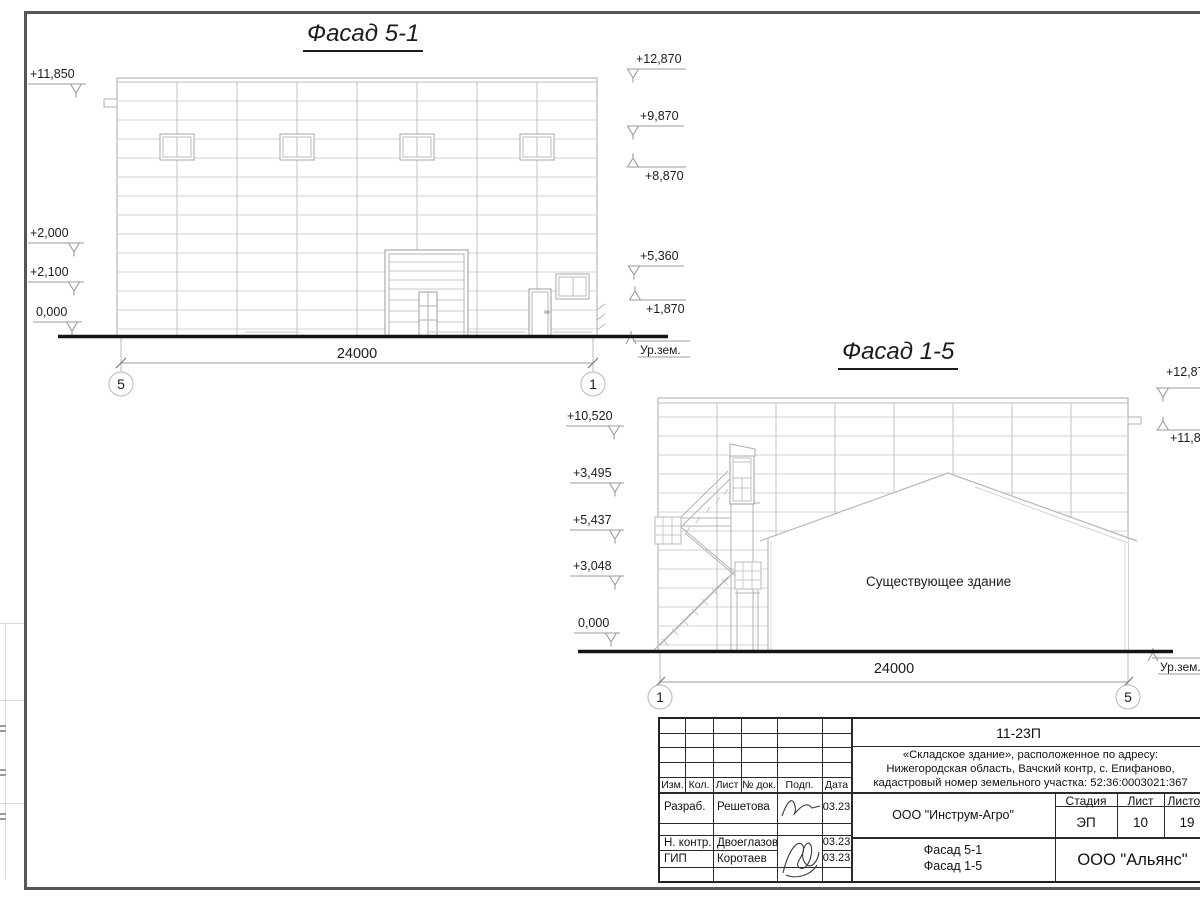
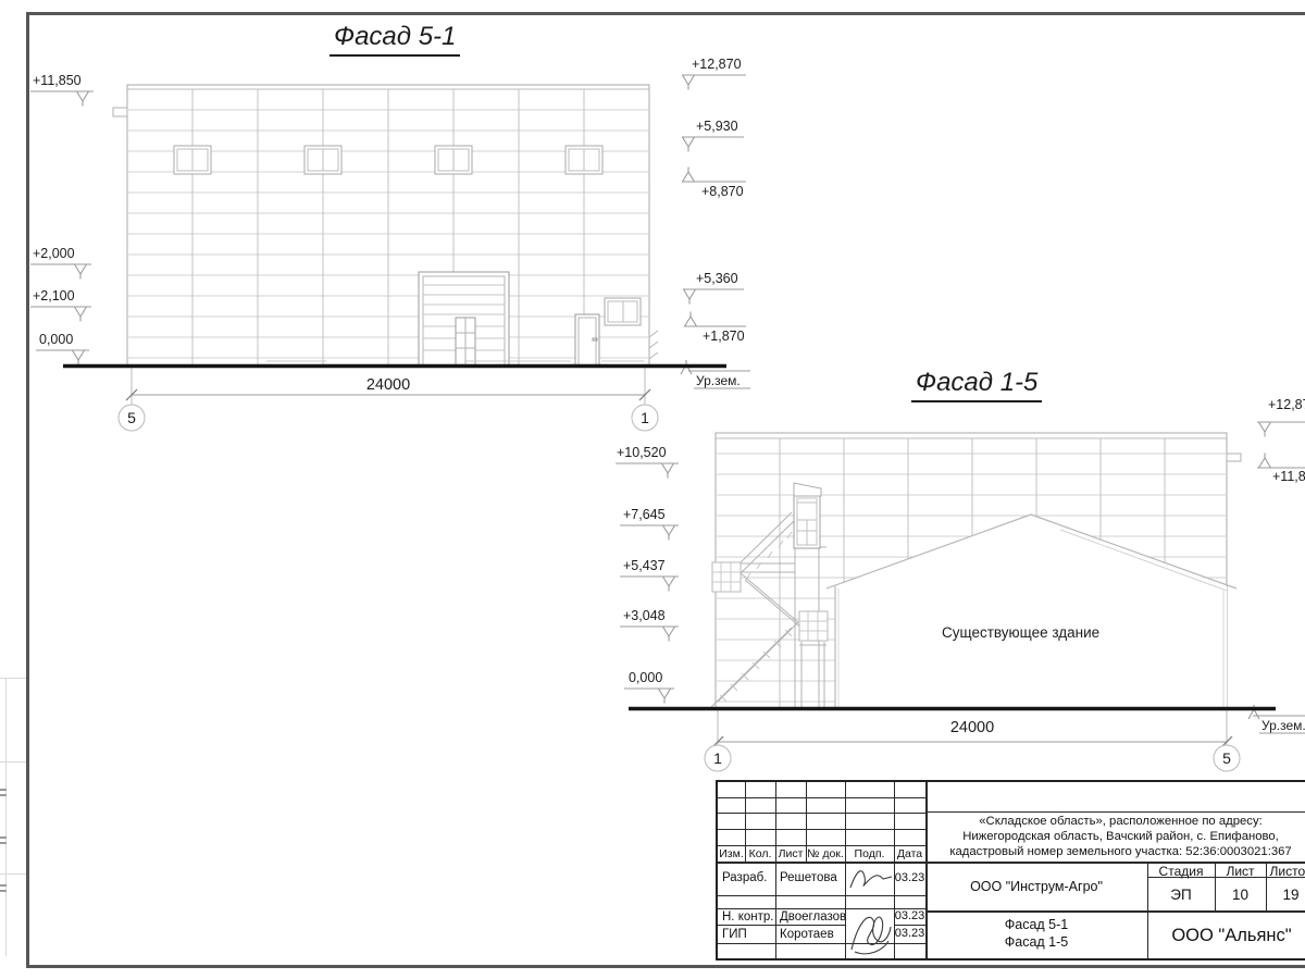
  Фасад 5-1
  Фасад 1-5
  +11,850
  +2,000
  +2,100
  0,000
  +12,870
- +9,870
+ +5,930
  +8,870
  +5,360
  +1,870
  +10,520
- +3,495
+ +7,645
  +5,437
  +3,048
  0,000
  +12,8
  +11,8
  Ур.зем.
  Ур.зем.
  24000
  24000
  5
  1
  1
  5
  Существующее здание
  Изм.
  Кол.
  Лист
  № док.
  Подп.
  Дата
  Разраб.
  Решетова
  03.23
  Н. контр.
  Двоеглазов
  03.23
  ГИП
  Коротаев
  03.23
- 11-23П
- «Складское здание», расположенное по адресу:
+ «Складское область», расположенное по адресу:
- Нижегородская область, Вачский контр, с. Епифаново,
+ Нижегородская область, Вачский район, с. Епифаново,
  кадастровый номер земельного участка: 52:36:0003021:367
  ООО "Инструм-Агро"
  Фасад 5-1
  Фасад 1-5
  Стадия
  Лист
  Листо
  ЭП
  10
  19
  ООО "Альянс"
